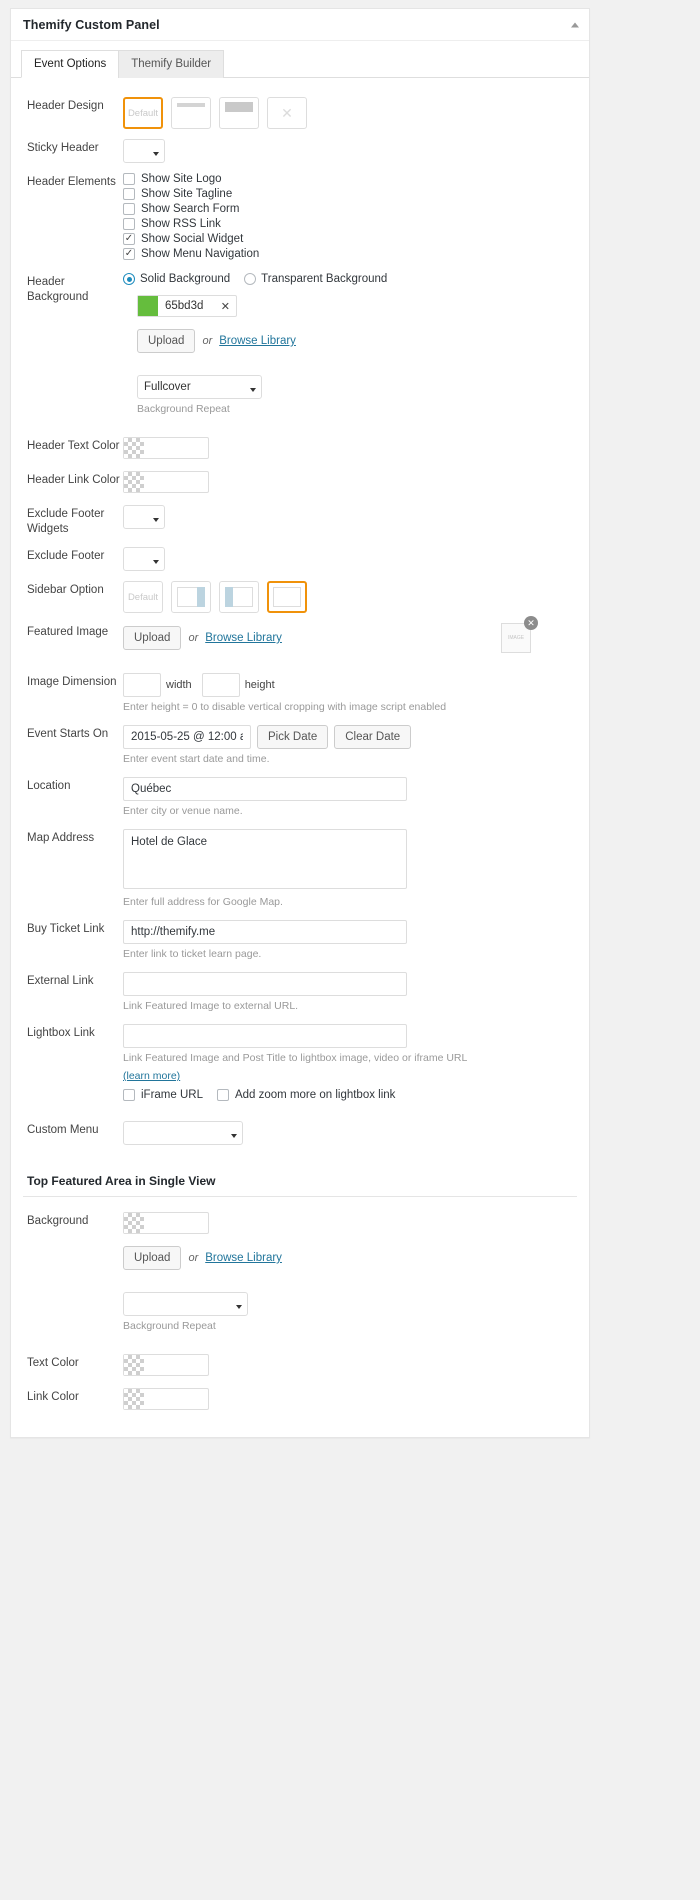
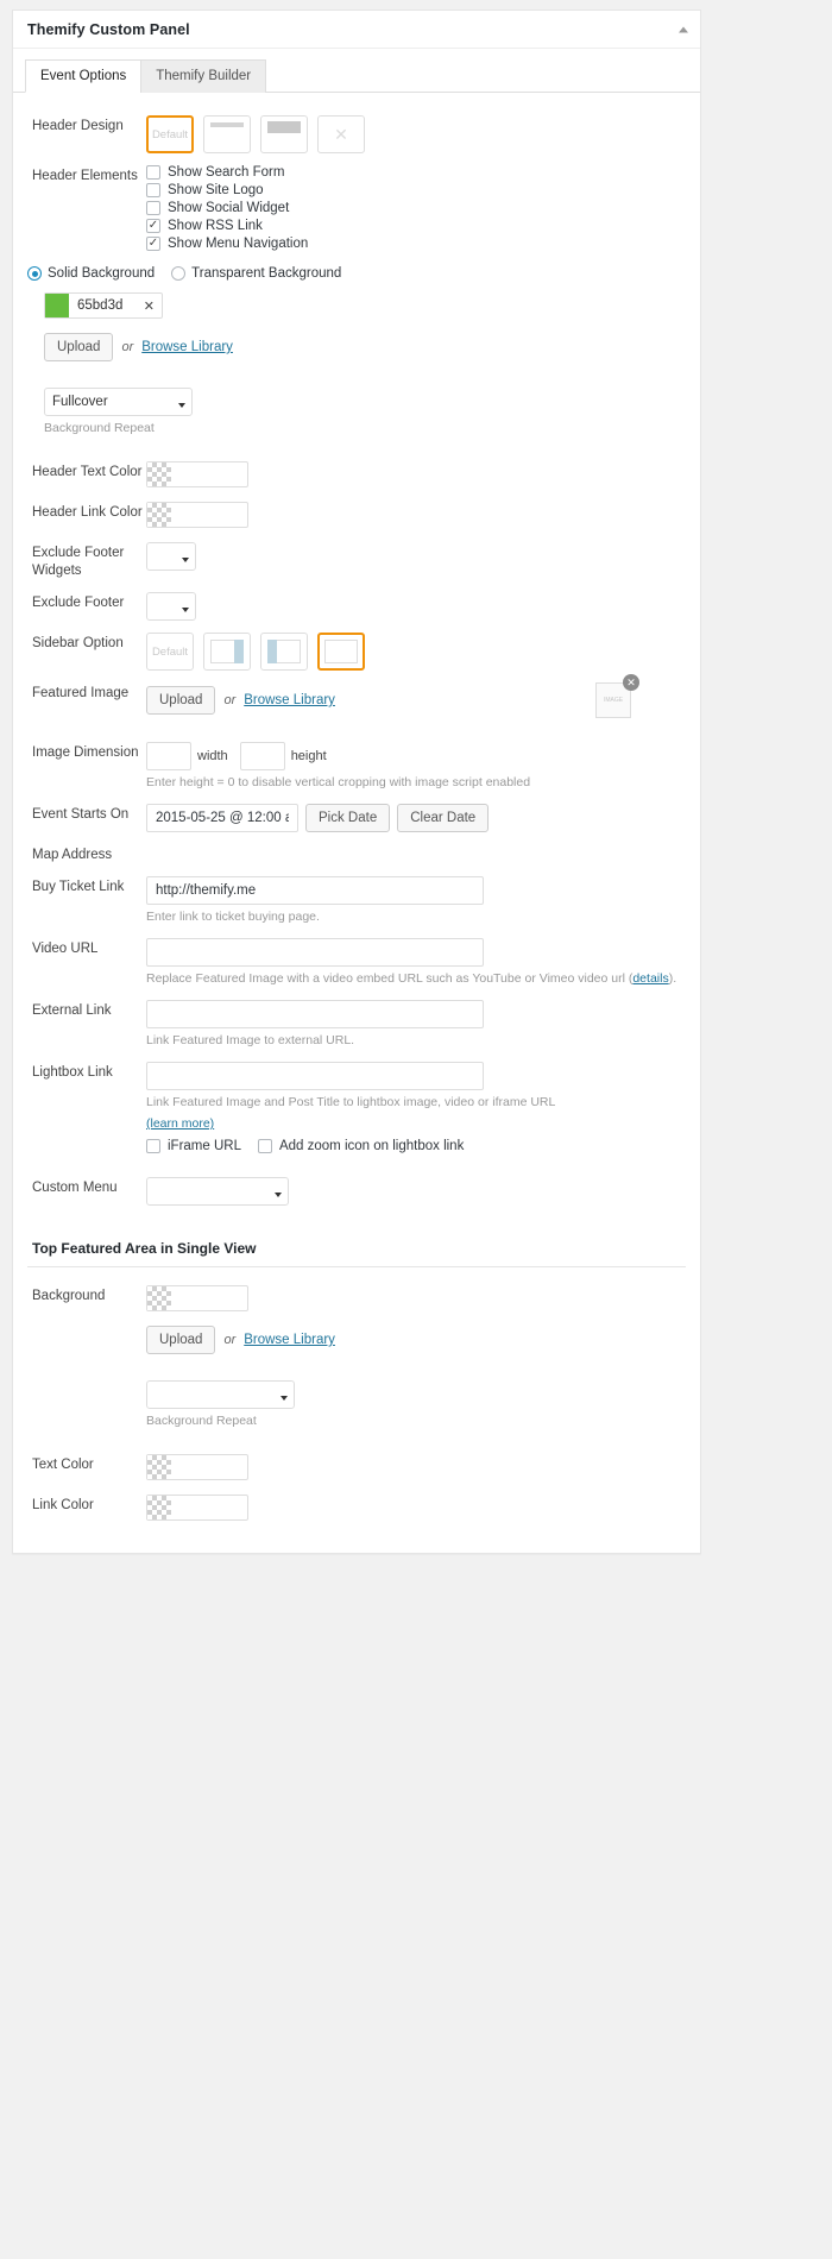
  Themify Custom Panel
  Event Options
  Themify Builder
  Header Design
  Default
  ✕
- Sticky Header
  Header Elements
- Show Site Logo
+ Show Search Form
- Show Site Tagline
- Show Search Form
+ Show Site Logo
- Show RSS Link
+ Show Social Widget
  ✓
- Show Social Widget
+ Show RSS Link
  ✓
  Show Menu Navigation
- Header Background
  Solid Background
  Transparent Background
  65bd3d
  ✕
  Upload
  or
  Browse Library
  Fullcover
  Background Repeat
  Header Text Color
  Header Link Color
  Exclude Footer Widgets
  Exclude Footer
  Sidebar Option
  Default
  Featured Image
  Upload
  or
  Browse Library
  ✕
  Image Dimension
  width
  height
  Enter height = 0 to disable vertical cropping with image script enabled
  Event Starts On
  2015-05-25 @ 12:00
  Pick Date
  Clear Date
- Enter event start date and time.
- Location
- Québec
- Enter city or venue name.
  Map Address
- Hotel de Glace
- Enter full address for Google Map.
  Buy Ticket Link
  http://themify.me
- Enter link to ticket learn page.
+ Enter link to ticket buying page.
+ Video URL
+ Replace Featured Image with a video embed URL such as YouTube or Vimeo video url (details).
  External Link
  Link Featured Image to external URL.
  Lightbox Link
  Link Featured Image and Post Title to lightbox image, video or iframe URL
  (learn more)
  iFrame URL
- Add zoom more on lightbox link
+ Add zoom icon on lightbox link
  Custom Menu
  Top Featured Area in Single View
  Background
  Upload
  or
  Browse Library
  Background Repeat
  Text Color
  Link Color
